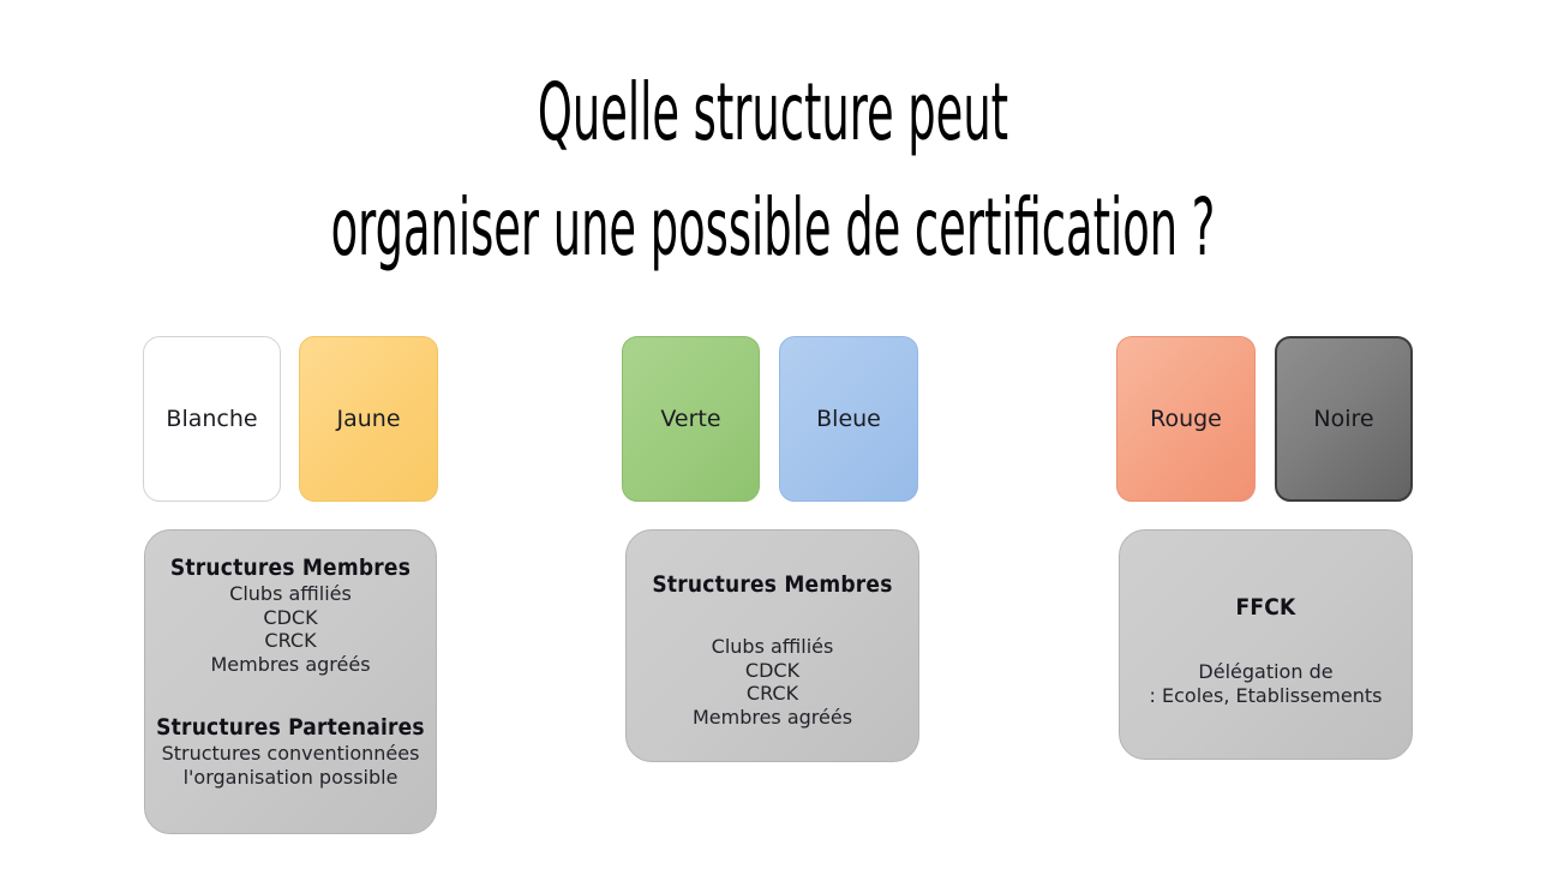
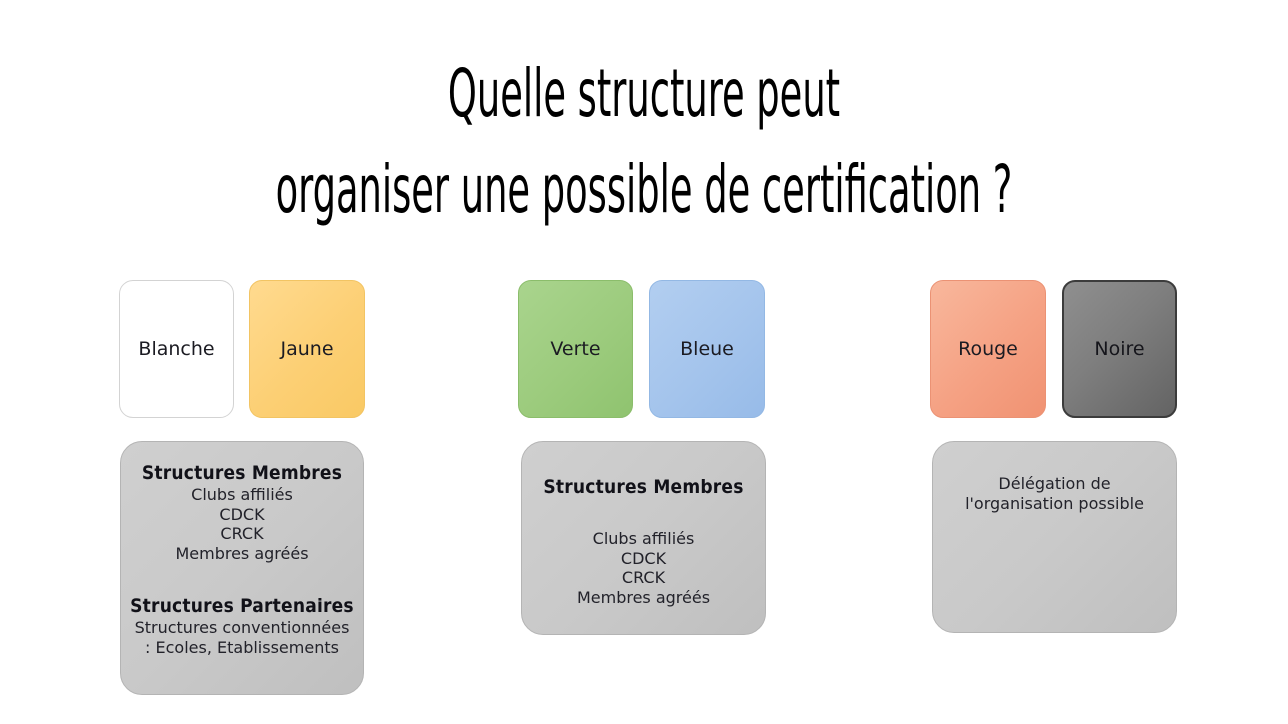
  Quelle structure peut
  organiser une possible de certification ?
  Blanche
  Jaune
  Verte
  Bleue
  Rouge
  Noire
  Structures Membres
  Clubs affiliés
  CDCK
  CRCK
  Membres agréés
  Structures Partenaires
  Structures conventionnées
- l'organisation possible
+ : Ecoles, Etablissements
  Structures Membres
  Clubs affiliés
  CDCK
  CRCK
  Membres agréés
- FFCK
  Délégation de
- : Ecoles, Etablissements
+ l'organisation possible
